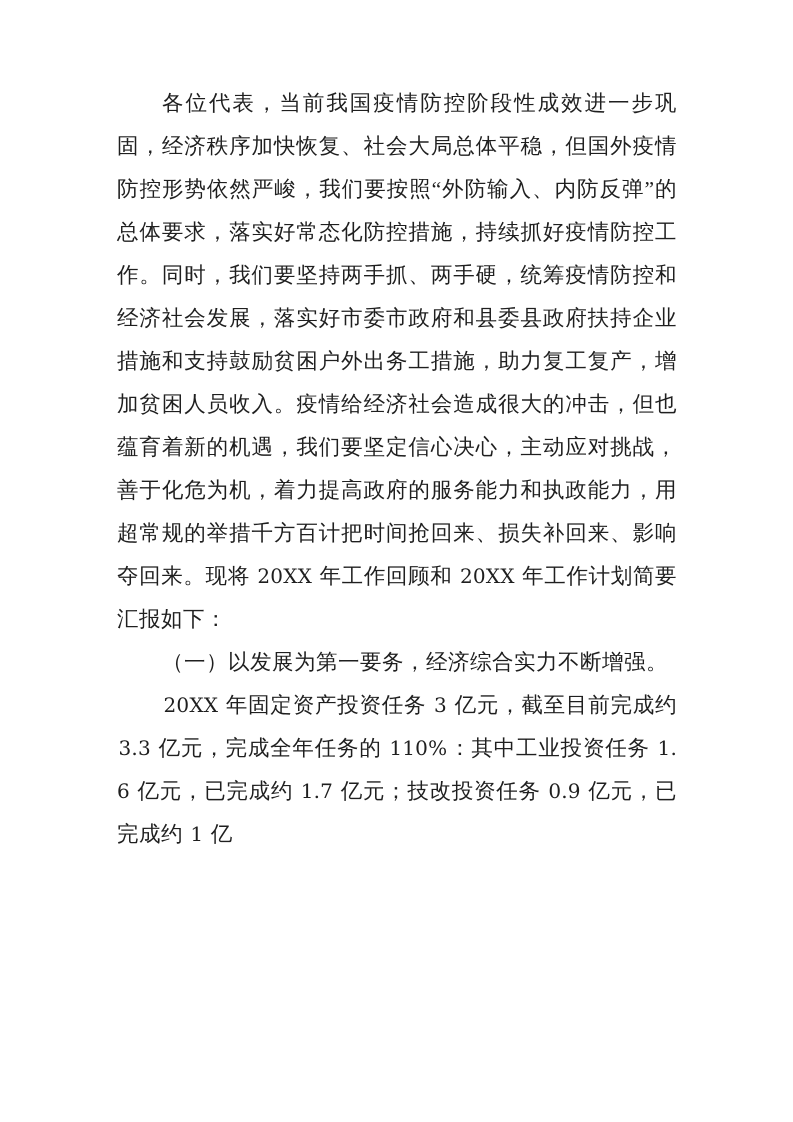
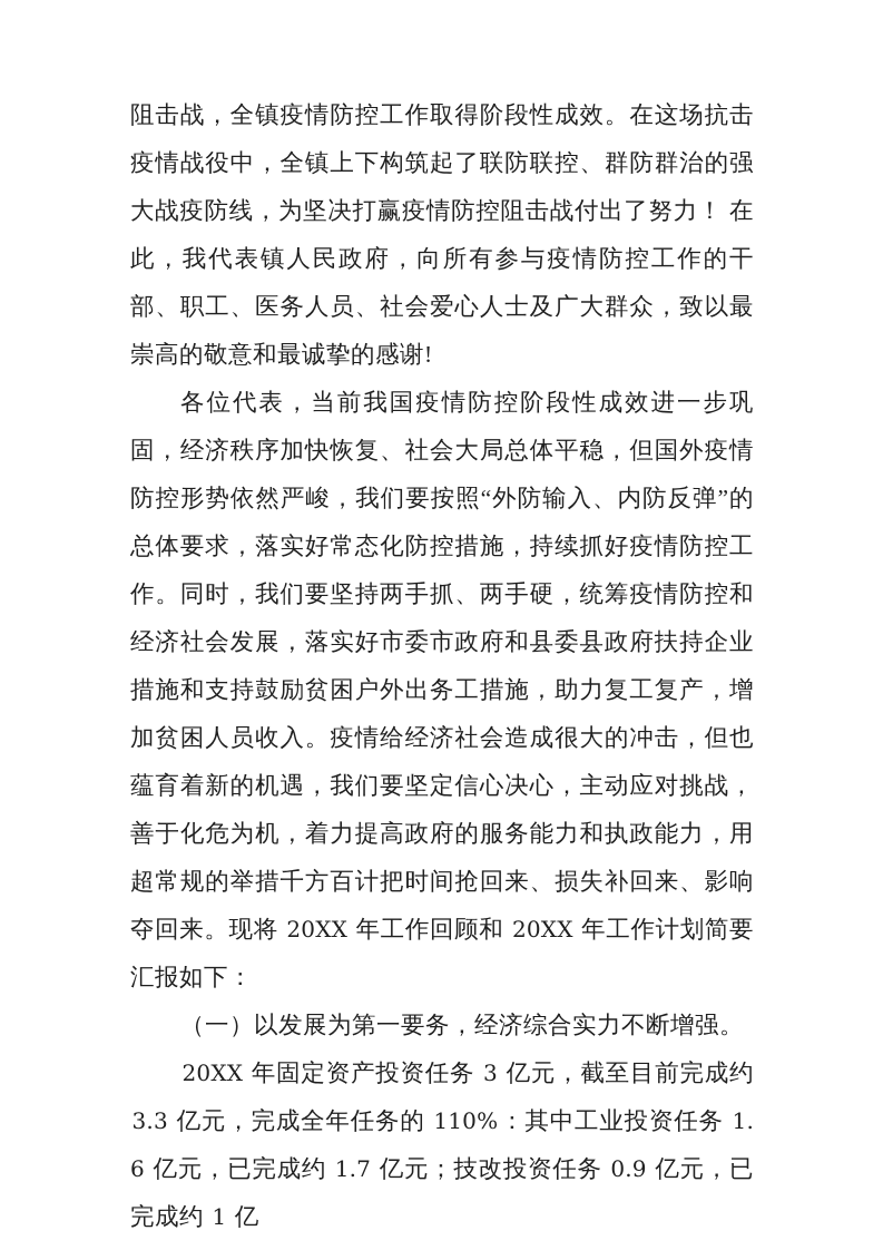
+ 阻击战，全镇疫情防控工作取得阶段性成效。在这场抗击疫情战役中，全镇上下构筑起了联防联控、群防群治的强大战疫防线，为坚决打赢疫情防控阻击战付出了努力！ 在此，我代表镇人民政府，向所有参与疫情防控工作的干部、职工、医务人员、社会爱心人士及广大群众，致以最崇高的敬意和最诚挚的感谢!
  各位代表，当前我国疫情防控阶段性成效进一步巩固，经济秩序加快恢复、社会大局总体平稳，但国外疫情防控形势依然严峻，我们要按照“外防输入、内防反弹”的总体要求，落实好常态化防控措施，持续抓好疫情防控工作。同时，我们要坚持两手抓、两手硬，统筹疫情防控和经济社会发展，落实好市委市政府和县委县政府扶持企业措施和支持鼓励贫困户外出务工措施，助力复工复产，增加贫困人员收入。疫情给经济社会造成很大的冲击，但也蕴育着新的机遇，我们要坚定信心决心，主动应对挑战，善于化危为机，着力提高政府的服务能力和执政能力，用超常规的举措千方百计把时间抢回来、损失补回来、影响夺回来。现将 20XX 年工作回顾和 20XX 年工作计划简要汇报如下：
  （一）以发展为第一要务，经济综合实力不断增强。
  20XX 年固定资产投资任务 3 亿元，截至目前完成约 3.3 亿元，完成全年任务的 110%：其中工业投资任务 1.6 亿元，已完成约 1.7 亿元；技改投资任务 0.9 亿元，已完成约 1 亿
